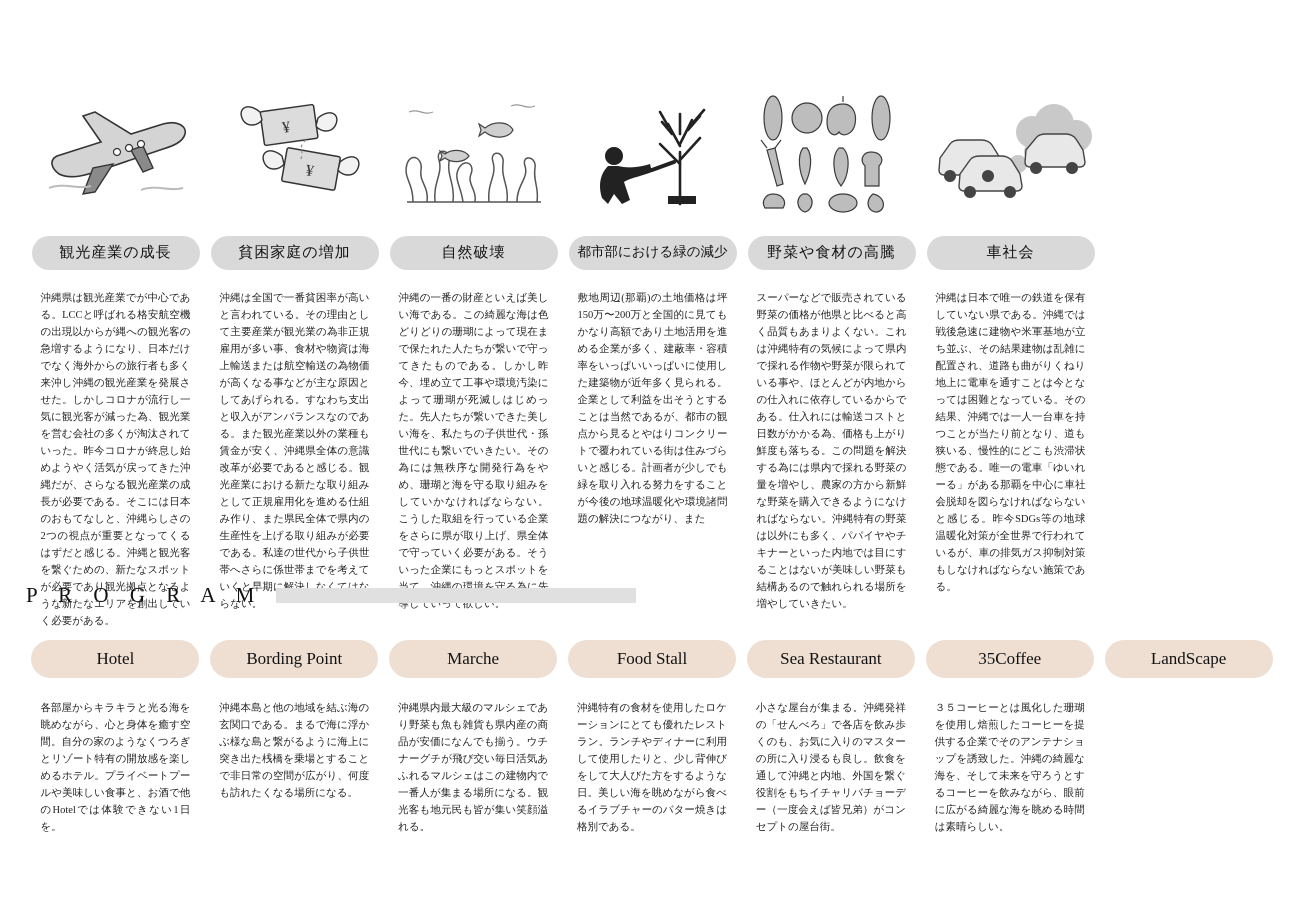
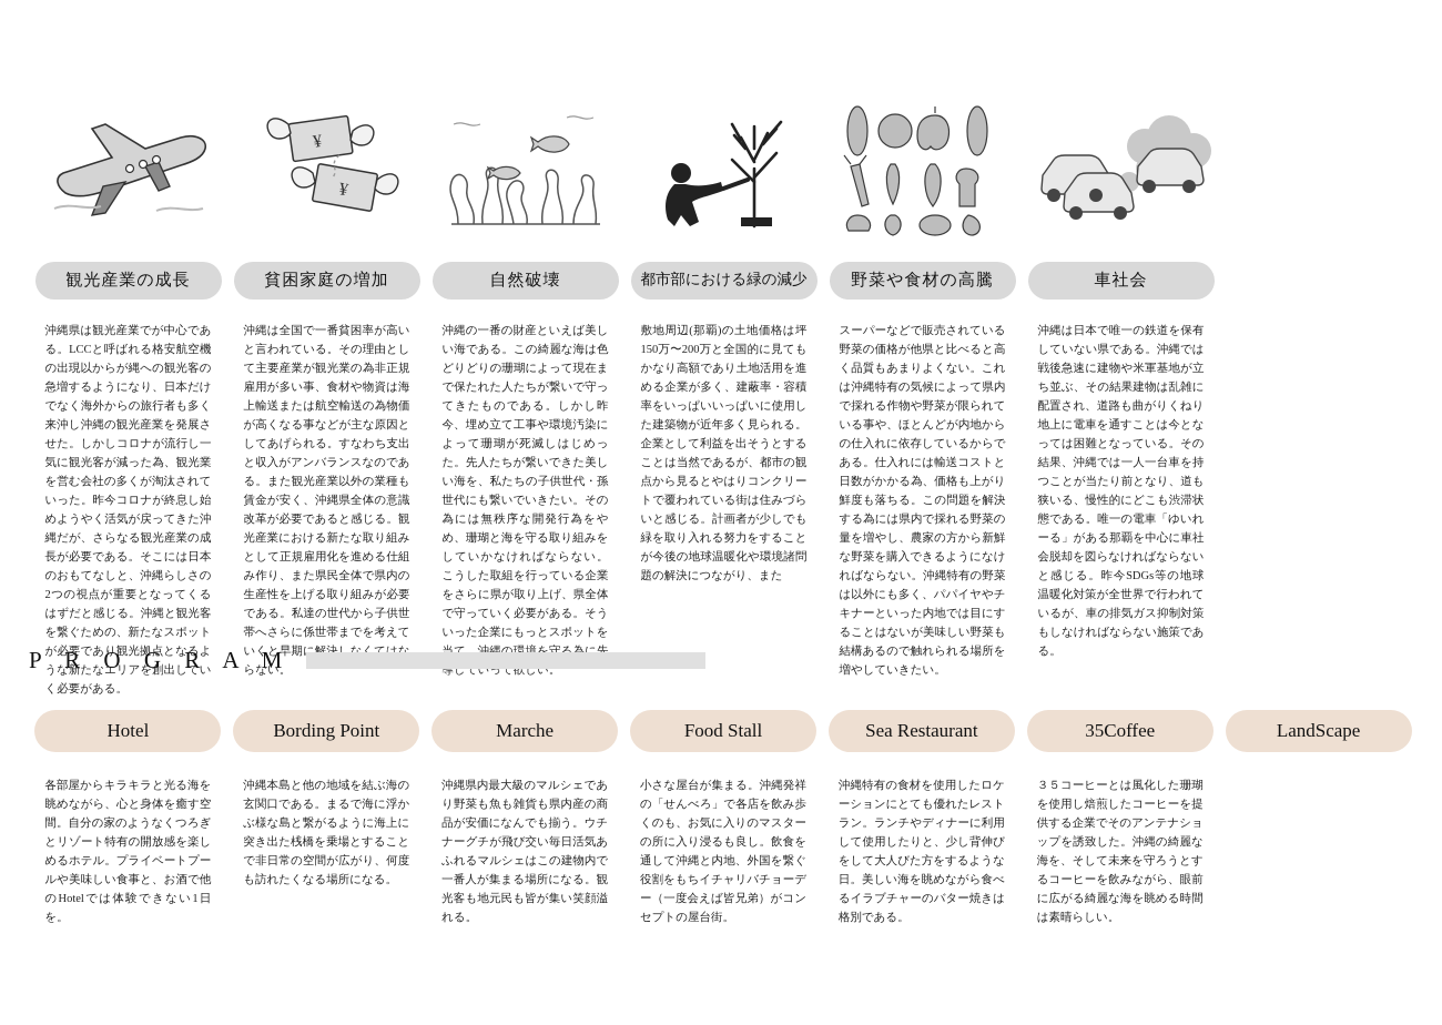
  観光産業の成長
  沖縄県は観光産業でが中心である。LCCと呼ばれる格安航空機の出現以からが縄への観光客の急増するようになり、日本だけでなく海外からの旅行者も多く来沖し沖縄の観光産業を発展させた。しかしコロナが流行し一気に観光客が減った為、観光業を営む会社の多くが淘汰されていった。昨今コロナが終息し始めようやく活気が戻ってきた沖縄だが、さらなる観光産業の成長が必要である。そこには日本のおもてなしと、沖縄らしさの2つの視点が重要となってくるはずだと感じる。沖縄と観光客を繋ぐための、新たなスポットが必要であり観光拠点となるような新たなエリアを創出していく必要がある。
  貧困家庭の増加
  沖縄は全国で一番貧困率が高いと言われている。その理由として主要産業が観光業の為非正規雇用が多い事、食材や物資は海上輸送または航空輸送の為物価が高くなる事などが主な原因としてあげられる。すなわち支出と収入がアンバランスなのである。また観光産業以外の業種も賃金が安く、沖縄県全体の意識改革が必要であると感じる。観光産業における新たな取り組みとして正規雇用化を進める仕組み作り、また県民全体で県内の生産性を上げる取り組みが必要である。私達の世代から子供世帯へさらに係世帯までを考えていくと早期らない。
  自然破壊
  沖縄の一番の財産といえば美しい海である。この綺麗な海は色どりどりの珊瑚によって現在まで保たれた人たちが繋いで守ってきたものである。しかし昨今、埋め立て工事や環境汚染によって珊瑚が死滅しはじめった。先人たちが繋いできた美しい海を、私たちの子供世代・孫世代にも繋いでいきたい。その為には無秩序な開発行為をやめ、珊瑚と海を守る取り組みをしていかなければならない。こうした取組を行っている企業をさらに県が取り上げ、県全体で守っていく必要がある。そういった企業にもっとスポットを導していって欲しい。
  都市部における緑の減少
  敷地周辺(那覇)の土地価格は坪150万〜200万と全国的に見てもかなり高額であり土地活用を進める企業が多く、建蔽率・容積率をいっぱいいっぱいに使用した建築物が近年多く見られる。企業として利益を出そうとすることは当然であるが、都市の観点から見るとやはりコンクリートで覆われている街は住みづらいと感じる。計画者が少しでも緑を取り入れる努力をすることが今後の地球温暖化や環境諸問題の解決につながり、また
  野菜や食材の高騰
  スーパーなどで販売されている野菜の価格が他県と比べると高く品質もあまりよくない。これは沖縄特有の気候によって県内で採れる作物や野菜が限られている事や、ほとんどが内地からの仕入れに依存しているからである。仕入れには輸送コストと日数がかかる為、価格も上がり鮮度も落ちる。この問題を解決する為には県内で採れる野菜の量を増やし、農家の方から新鮮な野菜を購入できるようになければならない。沖縄特有の野菜は以外にも多く、パパイヤやチキナーといった内地では目にすることはないが美味しい野菜も結構あるので触れられる場所を増やしていきたい。
  車社会
  沖縄は日本で唯一の鉄道を保有していない県である。沖縄では戦後急速に建物や米軍基地が立ち並ぶ、その結果建物は乱雑に配置され、道路も曲がりくねり地上に電車を通すことは今となっては困難となっている。その結果、沖縄では一人一台車を持つことが当たり前となり、道も狭いる、慢性的にどこも渋滞状態である。唯一の電車「ゆいれーる」がある那覇を中心に車社会脱却を図らなければならないと感じる。昨今SDGs等の地球温暖化対策が全世界で行われているが、車の排気ガス抑制対策もしなければならない施策である。
  P R O G R A M
  Hotel
  各部屋からキラキラと光る海を眺めながら、心と身体を癒す空間。自分の家のようなくつろぎとリゾート特有の開放感を楽しめるホテル。プライベートプールや美味しい食事と、お酒で他のHotelでは体験できない1日を。
  Bording Point
  沖縄本島と他の地域を結ぶ海の玄関口である。まるで海に浮かぶ様な島と繋がるように海上に突き出た桟橋を乗場とすることで非日常の空間が広がり、何度も訪れたくなる場所になる。
  Marche
  沖縄県内最大級のマルシェであり野菜も魚も雑貨も県内産の商品が安価になんでも揃う。ウチナーグチが飛び交い毎日活気あふれるマルシェはこの建物内で一番人が集まる場所になる。観光客も地元民も皆が集い笑顔溢れる。
  Food Stall
- 沖縄特有の食材を使用したロケーションにとても優れたレストラン。ランチやディナーに利用して使用したりと、少し背伸びをして大人びた方をするような日。美しい海を眺めながら食べるイラブチャーのバター焼きは格別である。
+ 小さな屋台が集まる。沖縄発祥の「せんべろ」で各店を飲み歩くのも、お気に入りのマスターの所に入り浸るも良し。飲食を通して沖縄と内地、外国を繋ぐ役割をもちイチャリバチョーデー（一度会えば皆兄弟）がコンセプトの屋台街。
  Sea Restaurant
- 小さな屋台が集まる。沖縄発祥の「せんべろ」で各店を飲み歩くのも、お気に入りのマスターの所に入り浸るも良し。飲食を通して沖縄と内地、外国を繋ぐ役割をもちイチャリバチョーデー（一度会えば皆兄弟）がコンセプトの屋台街。
+ 沖縄特有の食材を使用したロケーションにとても優れたレストラン。ランチやディナーに利用して使用したりと、少し背伸びをして大人びた方をするような日。美しい海を眺めながら食べるイラブチャーのバター焼きは格別である。
  35Coffee
  ３５コーヒーとは風化した珊瑚を使用し焙煎したコーヒーを提供する企業でそのアンテナショップを誘致した。沖縄の綺麗な海を、そして未来を守ろうとするコーヒーを飲みながら、眼前に広がる綺麗な海を眺める時間は素晴らしい。
  LandScape
